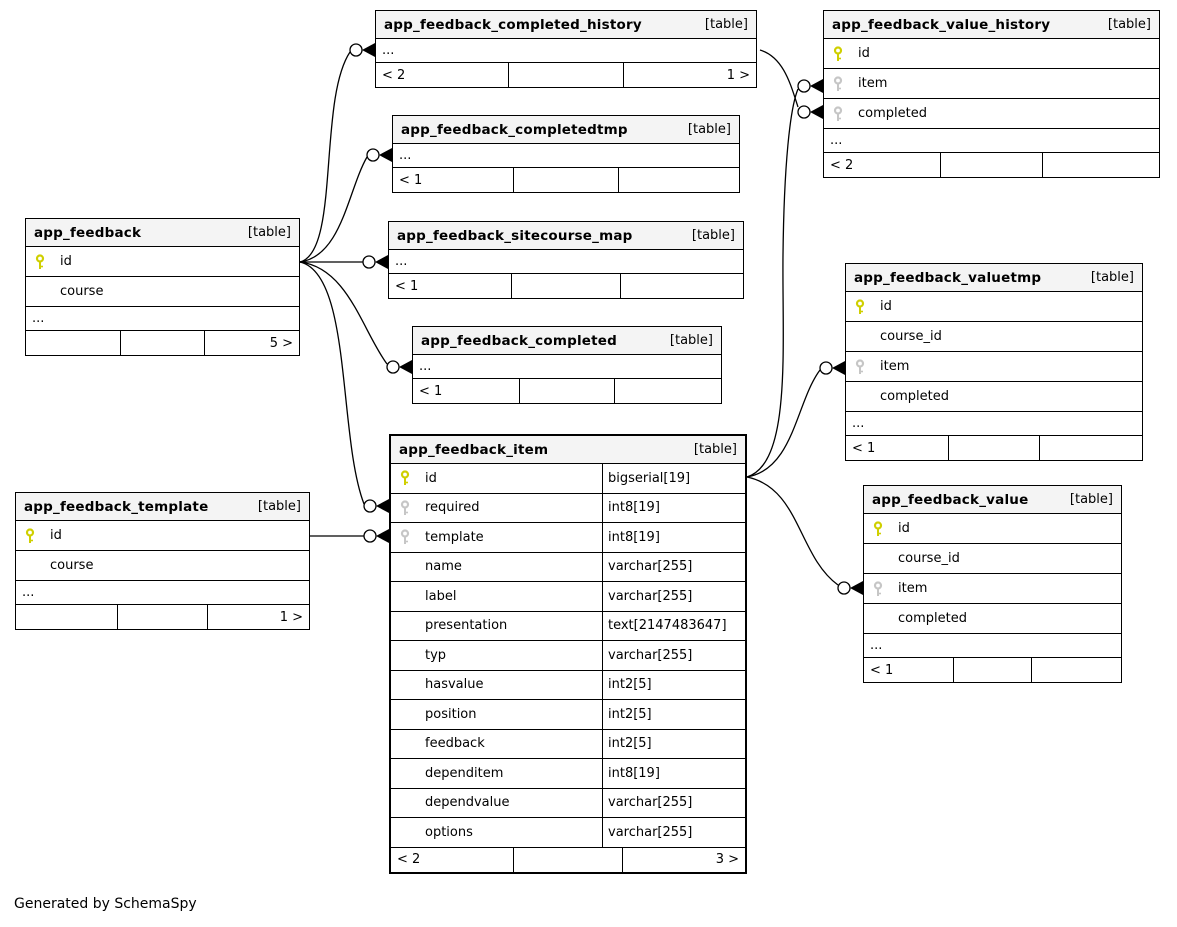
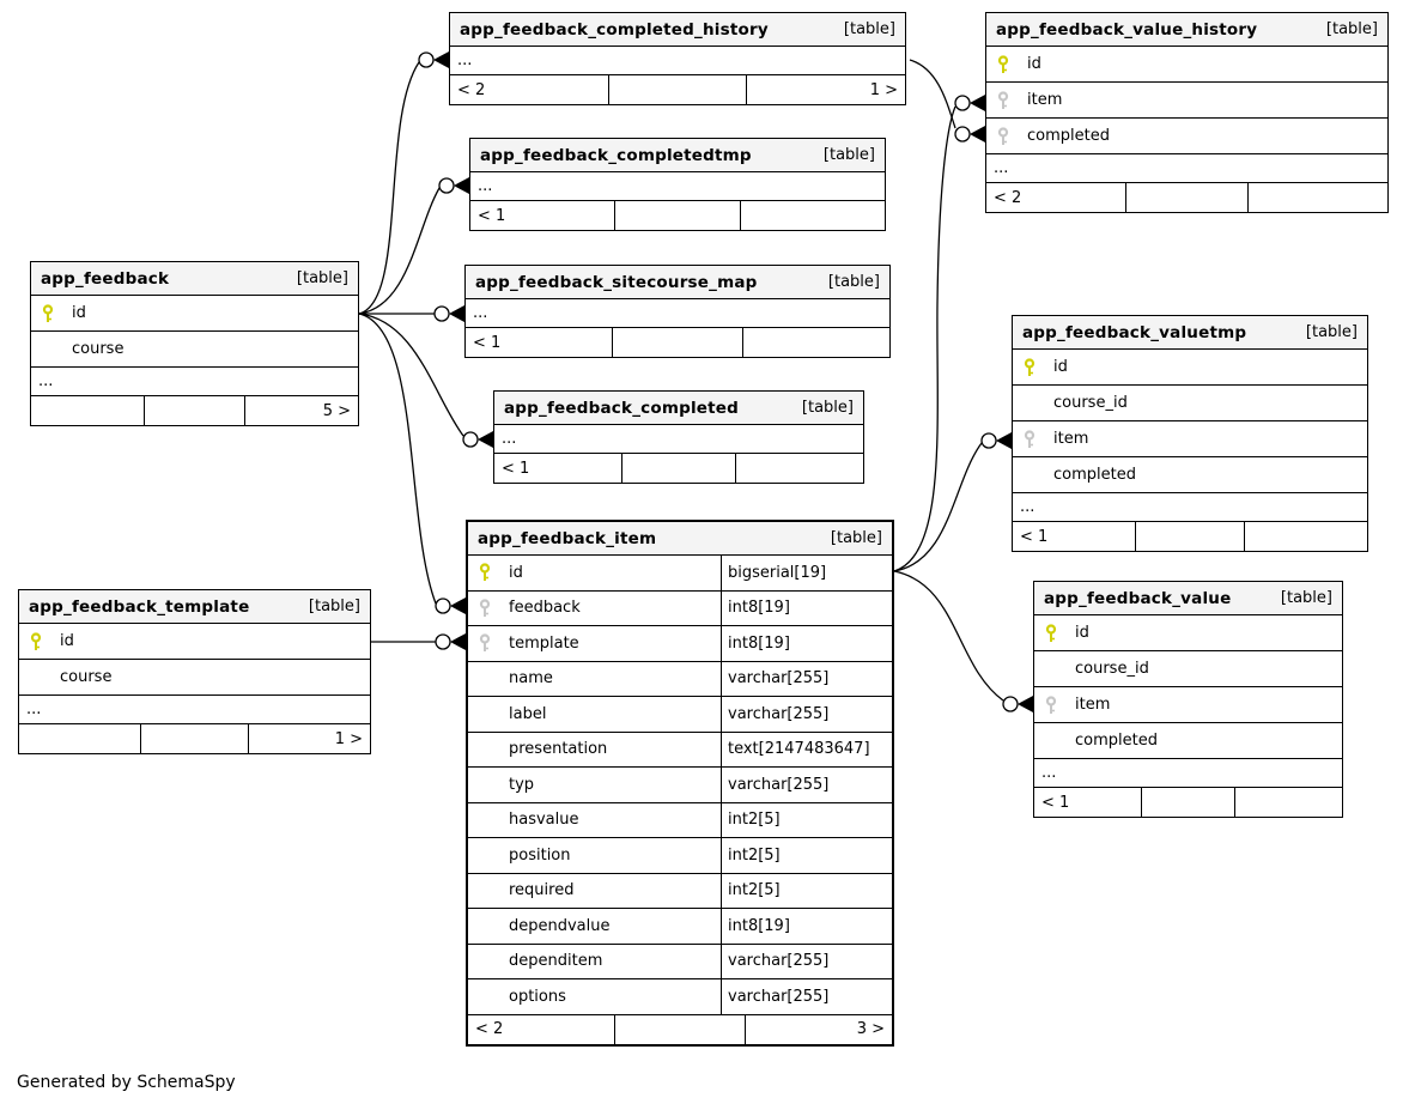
  Generated by SchemaSpy
  app_feedback_completed_history
  [table]
  ...
  < 2
  1 >
  app_feedback_value_history
  [table]
  id
  item
  completed
  ...
  < 2
  app_feedback_completedtmp
  [table]
  ...
  < 1
  app_feedback_sitecourse_map
  [table]
  ...
  < 1
  app_feedback
  [table]
  id
  course
  ...
  5 >
  app_feedback_completed
  [table]
  ...
  < 1
  app_feedback_item
  [table]
  id
  bigserial[19]
- required
+ feedback
  int8[19]
  template
  int8[19]
  name
  varchar[255]
  label
  varchar[255]
  presentation
  text[2147483647]
  typ
  varchar[255]
  hasvalue
  int2[5]
  position
  int2[5]
- feedback
+ required
  int2[5]
- dependitem
+ dependvalue
  int8[19]
- dependvalue
+ dependitem
  varchar[255]
  options
  varchar[255]
  < 2
  3 >
  app_feedback_template
  [table]
  id
  course
  ...
  1 >
  app_feedback_valuetmp
  [table]
  id
  course_id
  item
  completed
  ...
  < 1
  app_feedback_value
  [table]
  id
  course_id
  item
  completed
  ...
  < 1
